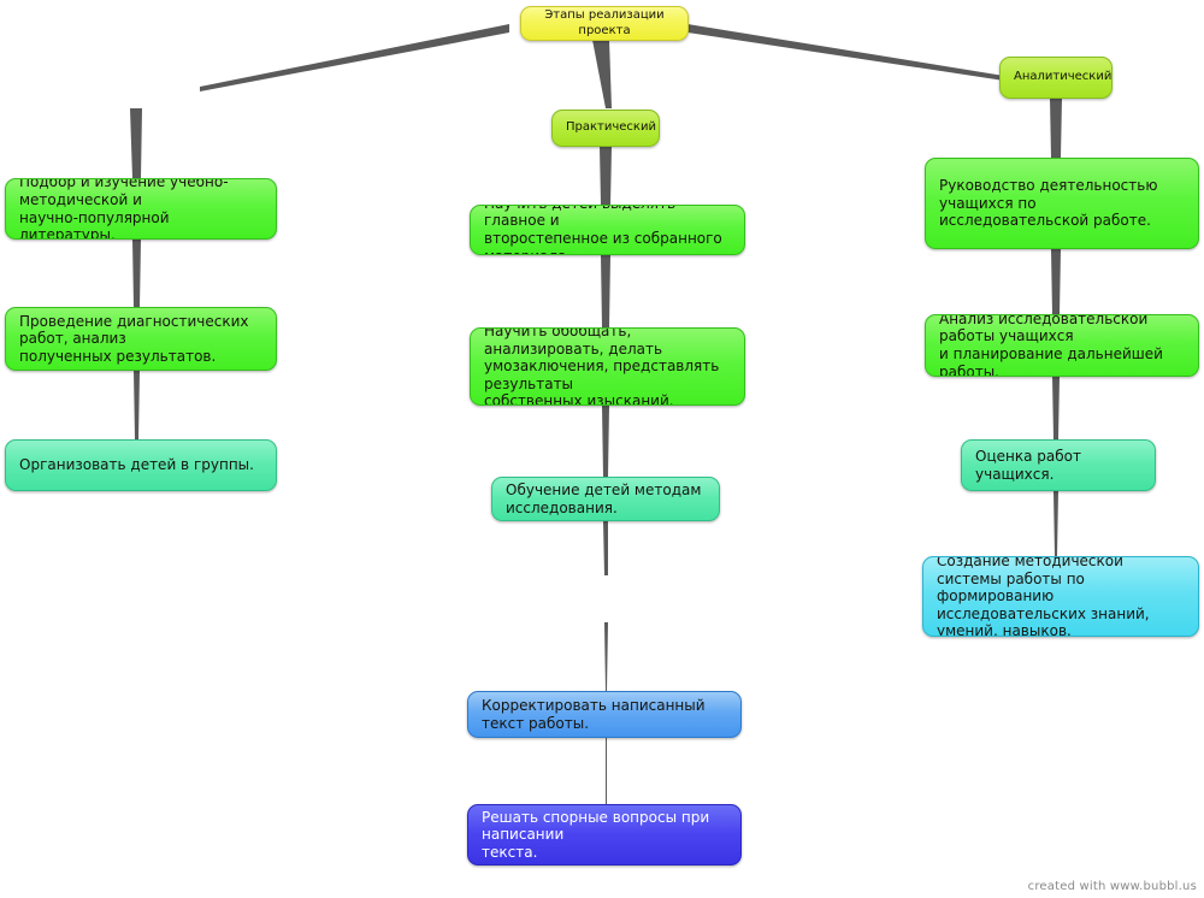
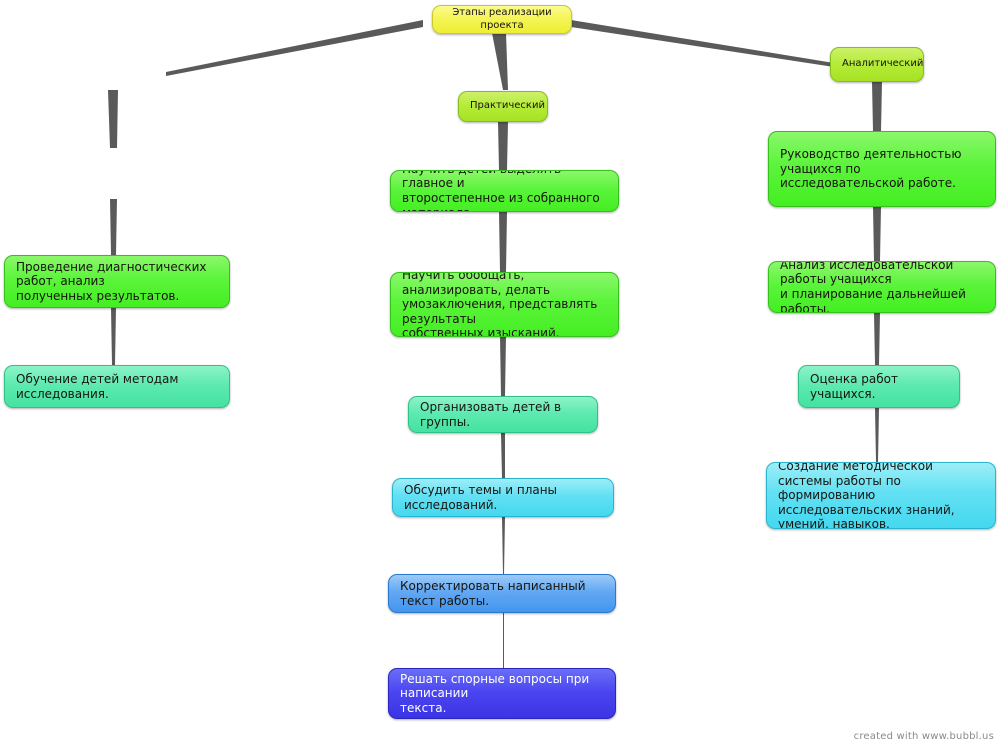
  Этапы реализации проекта
- Подбор и изучение учебно-методической и
- научно-популярной литературы.
  Проведение диагностических работ, анализ
  полученных результатов.
- Организовать детей в группы.
+ Обучение детей методам исследования.
  Практический
  второстепенное из собранного
  Научить обобщать, анализировать, делать
  умозаключения, представлять результаты
  собственных изысканий.
- Обучение детей методам исследования.
+ Организовать детей в группы.
+ Обсудить темы и планы исследований.
  Корректировать написанный текст работы.
  Решать спорные вопросы при написании
  текста.
  Аналитический
  Руководство деятельностью учащихся по
  исследовательской работе.
  Анализ исследовательской работы учащихся
  и планирование дальнейшей работы.
  Оценка работ учащихся.
  Создание методической системы работы по
  формированию исследовательских знаний,
  умений, навыков.
  created with www.bubbl.us
